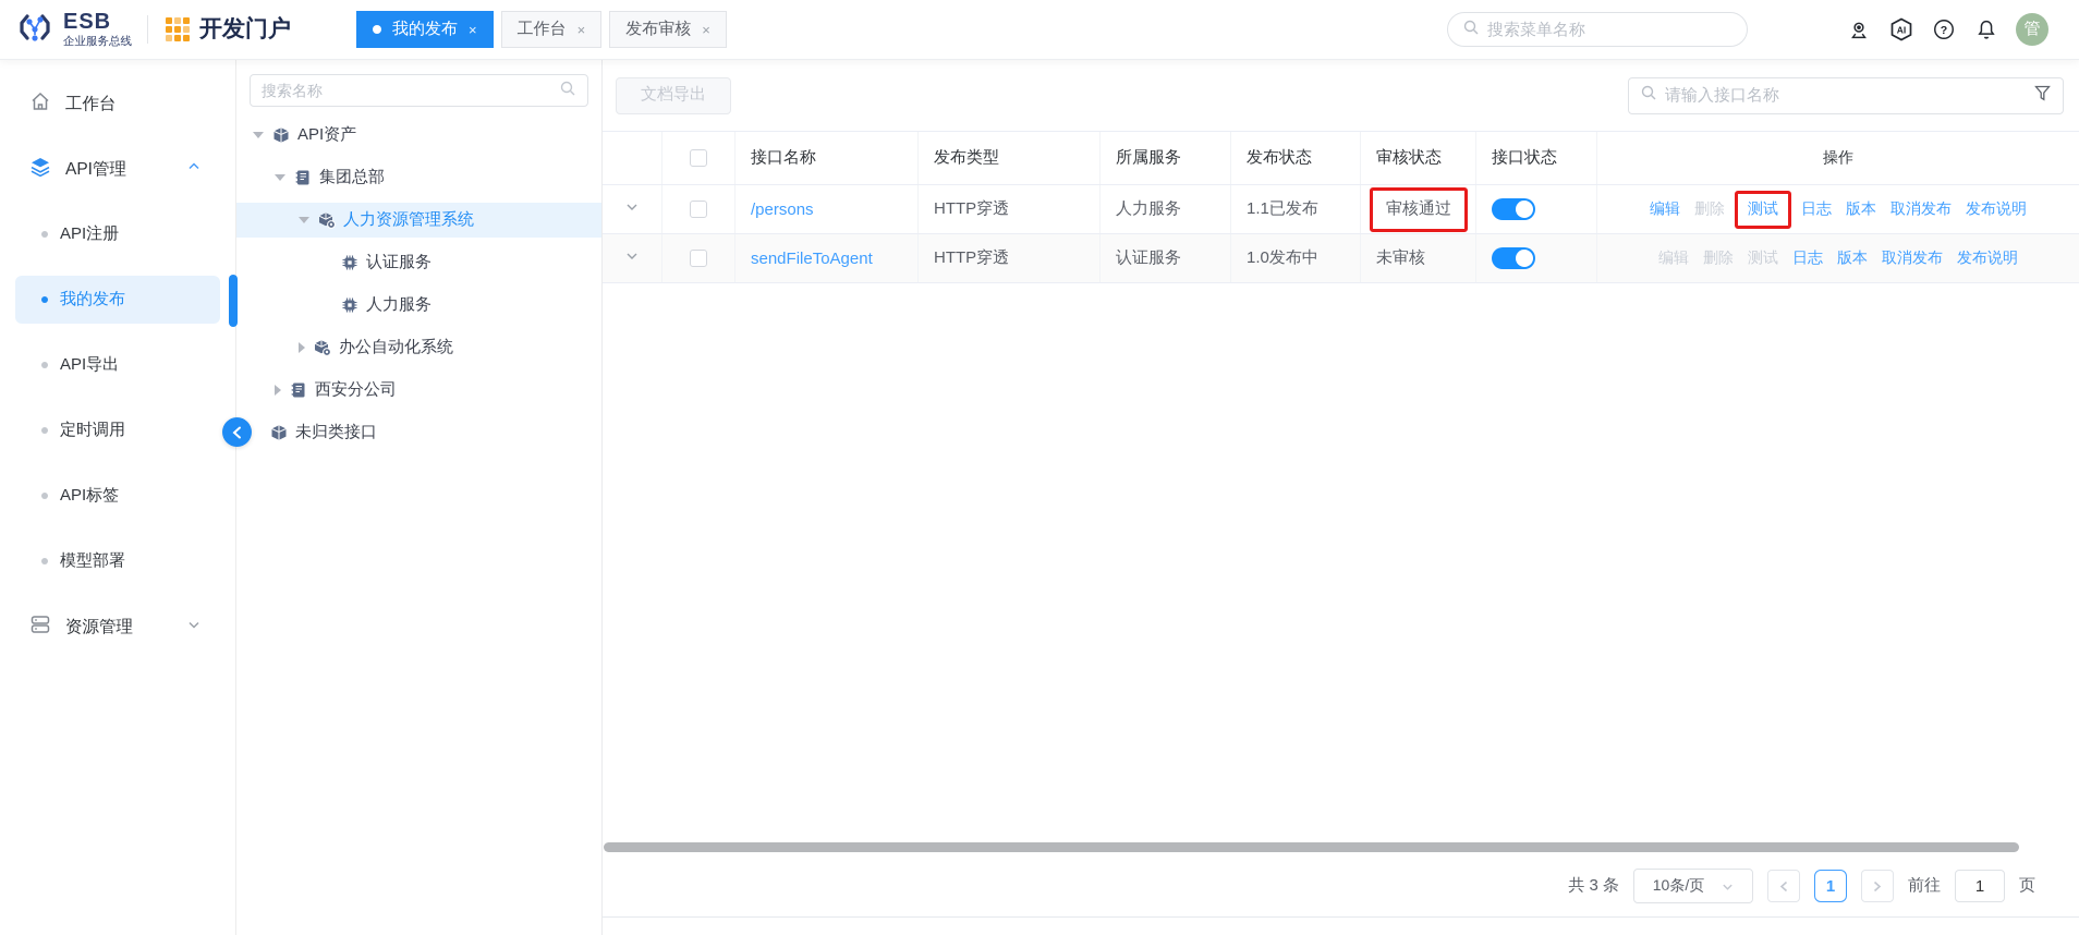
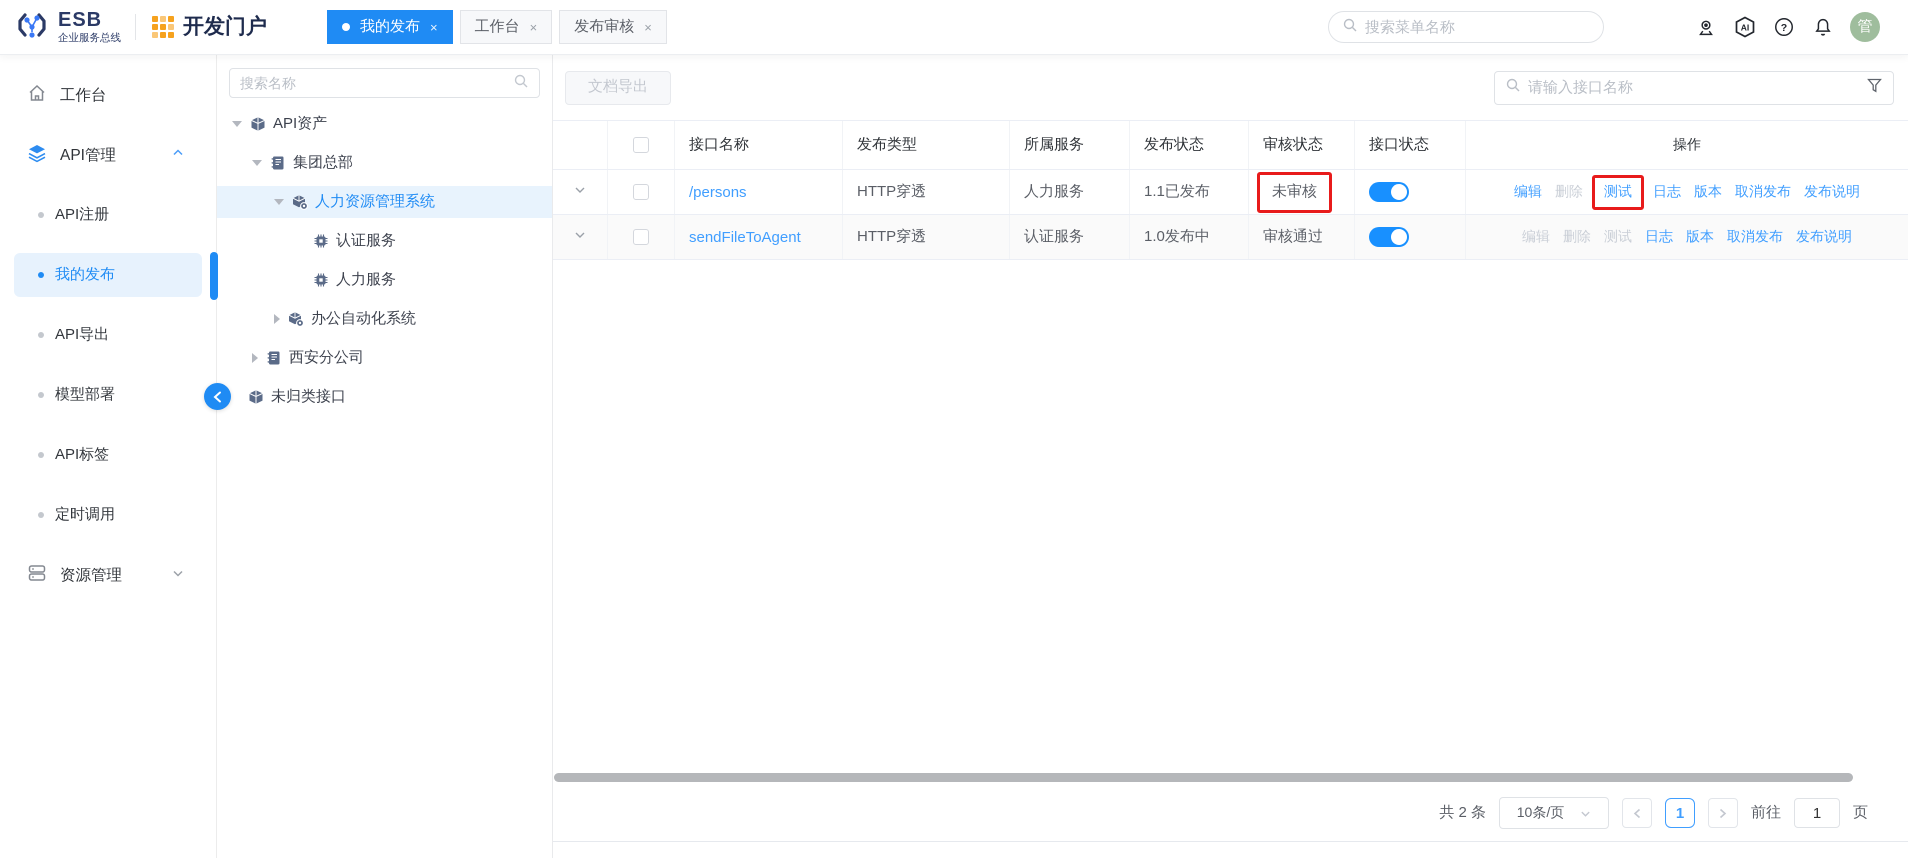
  ESB
  企业服务总线
  开发门户
  我的发布
  ×
  工作台
  ×
  发布审核
  ×
  搜索菜单名称
  AI
  ?
  管
  工作台
  API管理
  API注册
  我的发布
  API导出
- 定时调用
+ 模型部署
  API标签
- 模型部署
+ 定时调用
  资源管理
  搜索名称
  API资产
  集团总部
  人力资源管理系统
  认证服务
  人力服务
  办公自动化系统
  西安分公司
  未归类接口
  文档导出
  请输入接口名称
  接口名称
  发布类型
  所属服务
  发布状态
  审核状态
  接口状态
  操作
  /persons
  HTTP穿透
  人力服务
  1.1已发布
- 审核通过
+ 未审核
  编辑
  删除
  测试
  日志
  版本
  取消发布
  发布说明
  sendFileToAgent
  HTTP穿透
  认证服务
  1.0发布中
- 未审核
+ 审核通过
  编辑
  删除
  测试
  日志
  版本
  取消发布
  发布说明
- 共 3 条
+ 共 2 条
  10条/页
  1
  前往
  1
  页
